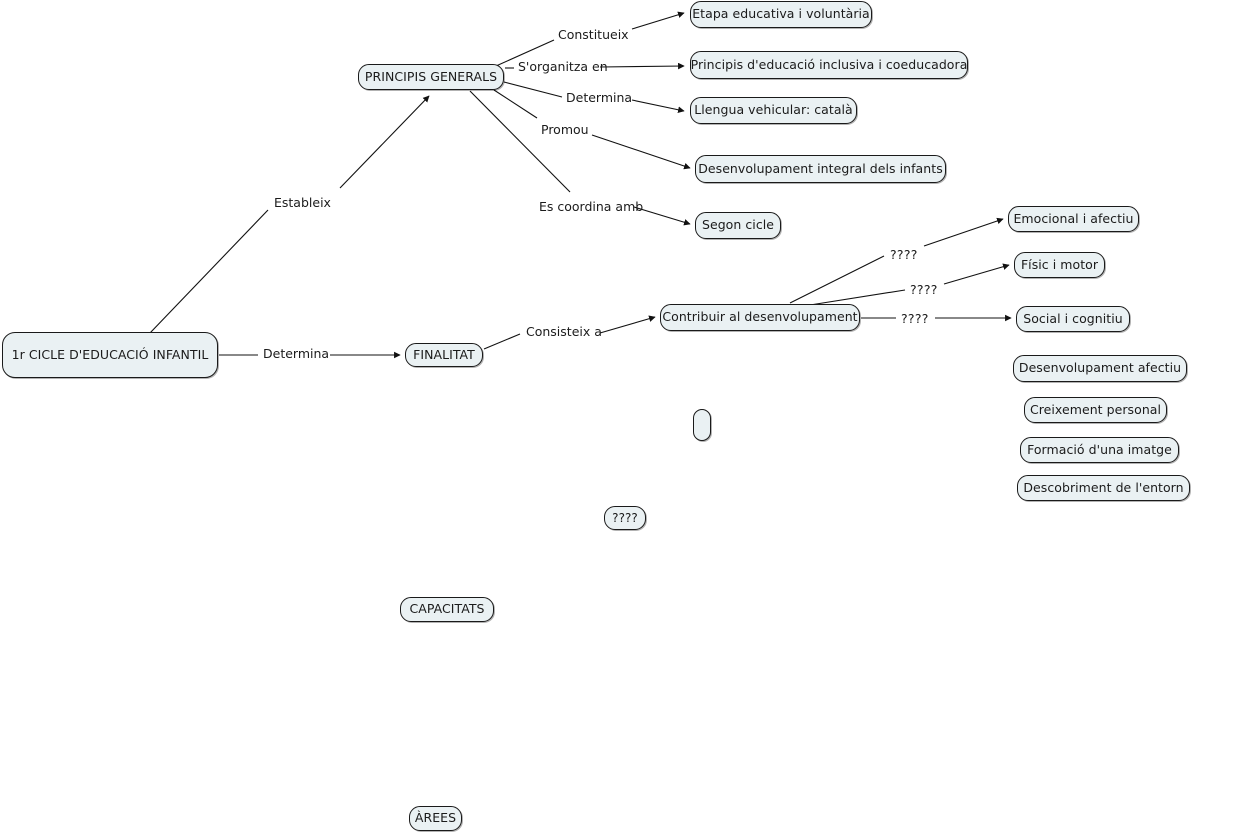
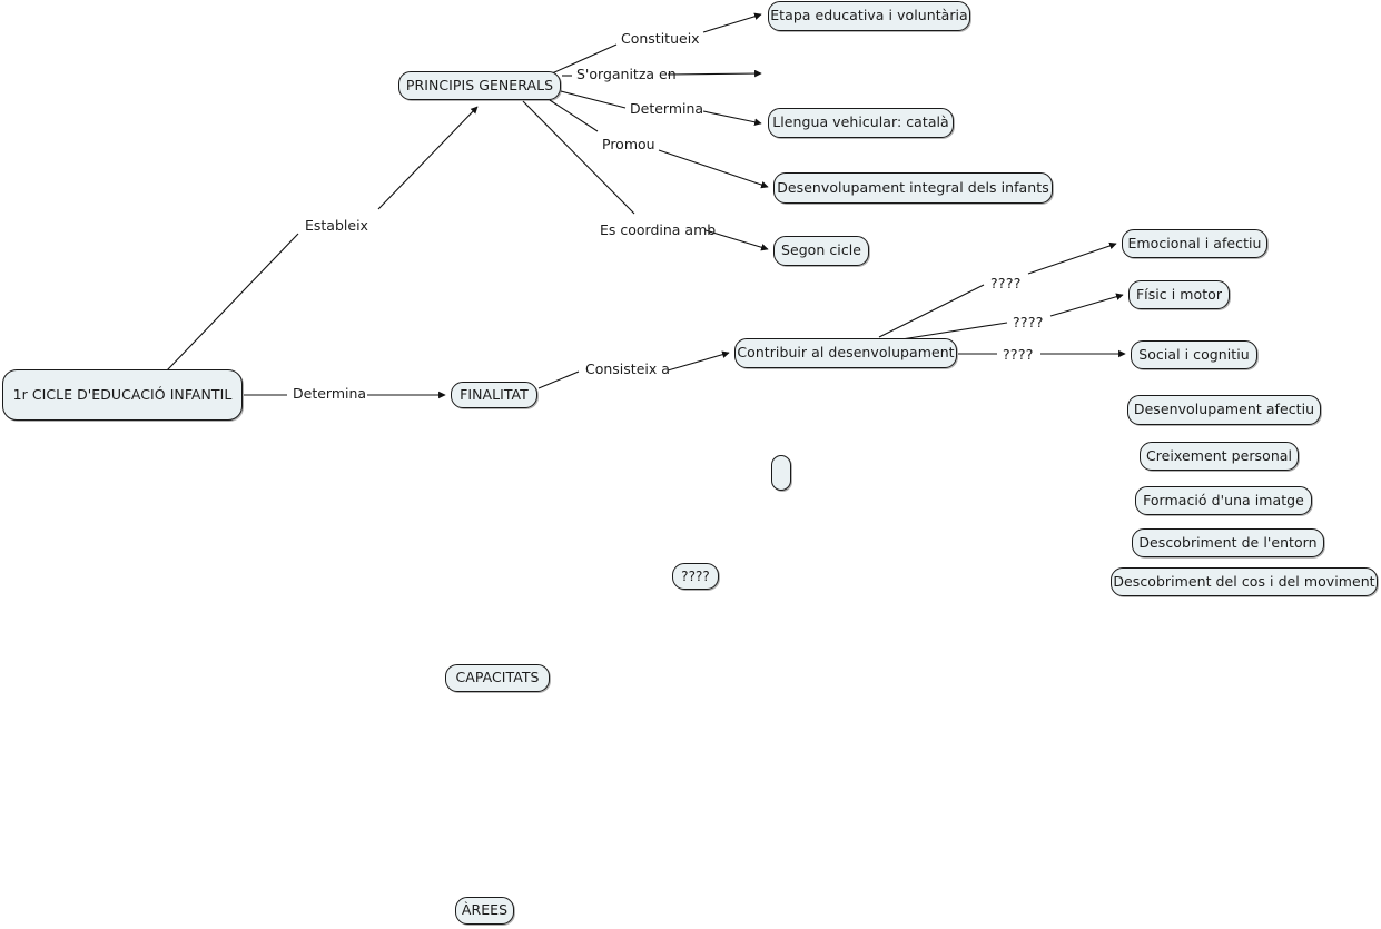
  1r CICLE D'EDUCACIÓ INFANTIL
  PRINCIPIS GENERALS
  Etapa educativa i voluntària
- Principis d'educació inclusiva i coeducadora
  Llengua vehicular: català
  Desenvolupament integral dels infants
  Segon cicle
  FINALITAT
  Contribuir al desenvolupament
  Emocional i afectiu
  Físic i motor
  Social i cognitiu
  Desenvolupament afectiu
  Creixement personal
  Formació d'una imatge
  Descobriment de l'entorn
+ Descobriment del cos i del moviment
  ????
  CAPACITATS
  ÀREES
  Estableix
  Determina
  Constitueix
  S'organitza en
  Determina
  Promou
  Es coordina amb
  Consisteix a
  ????
  ????
  ????
